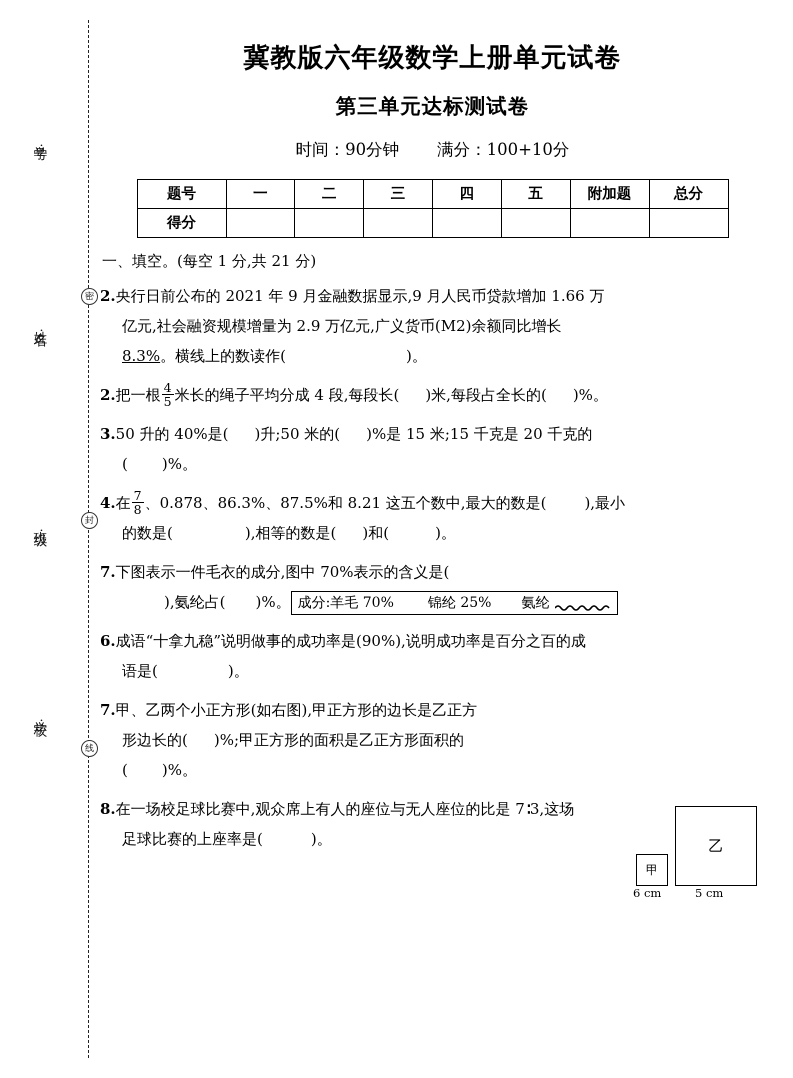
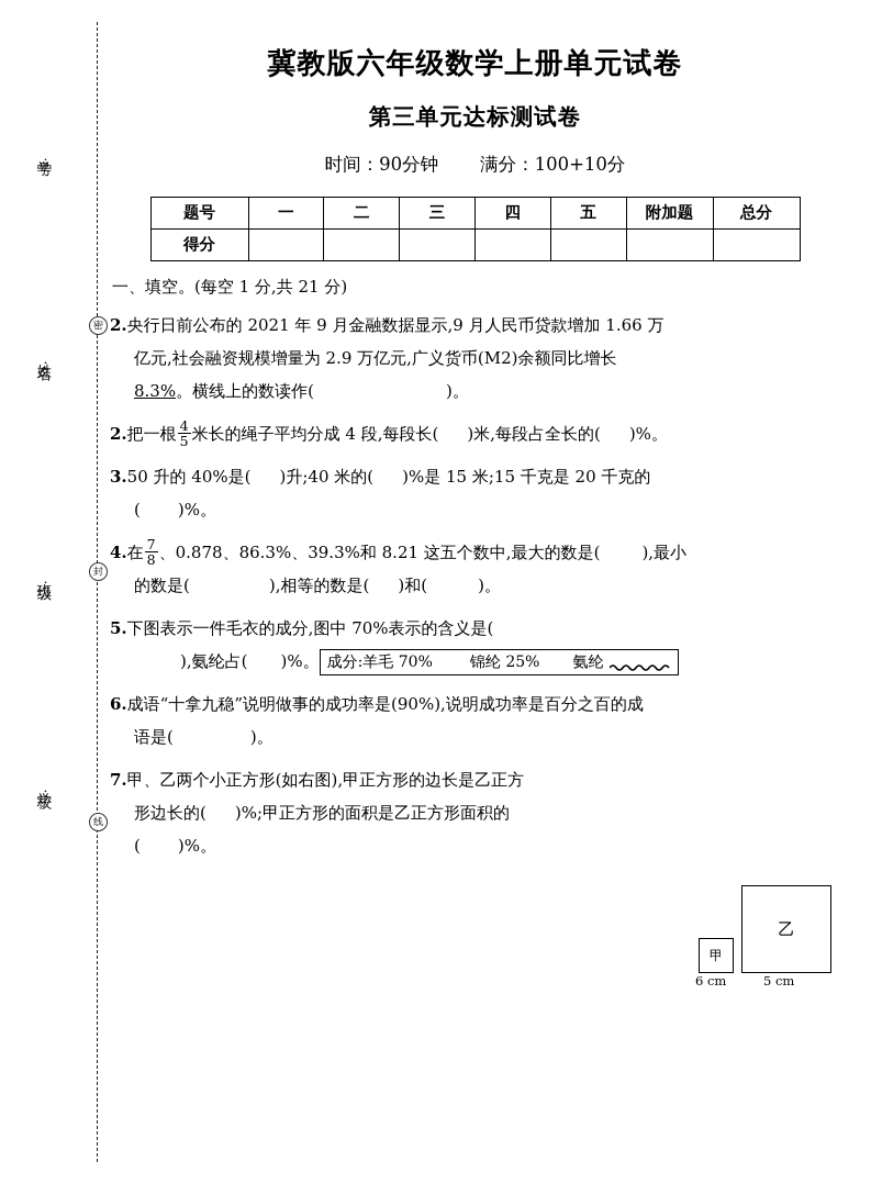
  密
  封
  线
  冀教版六年级数学上册单元试卷
  第三单元达标测试卷
  时间：90分钟 满分：100+10分
  题号	一	二	三	四	五	附加题	总分
  得分
  一、填空。(每空 1 分,共 21 分)
  2.央行日前公布的 2021 年 9 月金融数据显示,9 月人民币贷款增加 1.66 万
  亿元,社会融资规模增量为 2.9 万亿元,广义货币(M2)余额同比增长
  8.3%。横线上的数读作( )。
  2.把一根
  4
  5
  米长的绳子平均分成 4 段,每段长( )米,每段占全长的( )%。
- 3.50 升的 40%是( )升;50 米的( )%是 15 米;15 千克是 20 千克的
+ 3.50 升的 40%是( )升;40 米的( )%是 15 米;15 千克是 20 千克的
  ( )%。
  4.在
  7
  8
- 、0.878、86.3%、87.5%和 8.21 这五个数中,最大的数是( ),最小
+ 、0.878、86.3%、39.3%和 8.21 这五个数中,最大的数是( ),最小
  的数是( ),相等的数是( )和( )。
- 7.下图表示一件毛衣的成分,图中 70%表示的含义是(
+ 5.下图表示一件毛衣的成分,图中 70%表示的含义是(
  ),氨纶占( )%。 成分:羊毛 70% 锦纶 25% 氨纶
  6.成语“十拿九稳”说明做事的成功率是(90%),说明成功率是百分之百的成
  语是( )。
  7.甲、乙两个小正方形(如右图),甲正方形的边长是乙正方
  形边长的( )%;甲正方形的面积是乙正方形面积的
  ( )%。
- 8.在一场校足球比赛中,观众席上有人的座位与无人座位的比是 7∶3,这场
- 足球比赛的上座率是( )。
  乙
  甲
  6 cm
  5 cm
